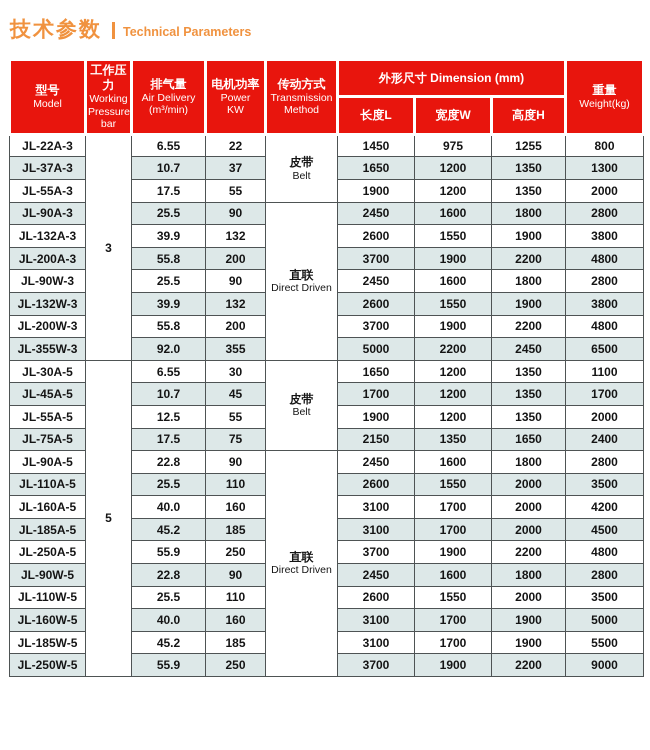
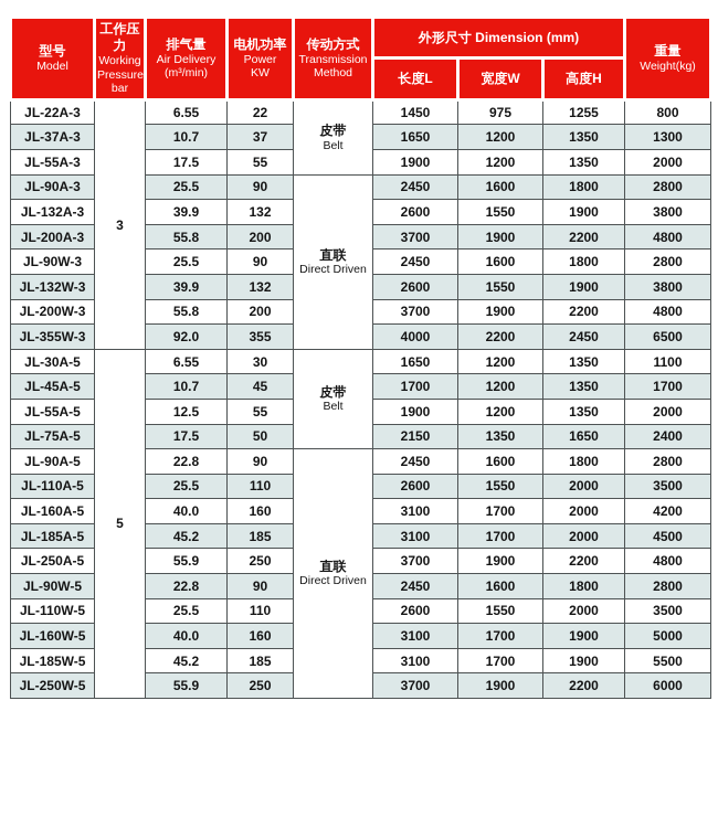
- 技术参数
- Technical Parameters
  型号 Model	工作压力 Working Pressure bar	排气量 Air Delivery (m³/min)	电机功率 Power KW	传动方式 Transmission Method	外形尺寸 Dimension (mm)	重量 Weight(kg)
  长度L	宽度W	高度H
  JL-22A-3	3	6.55	22	皮带Belt	1450	975	1255	800
  JL-37A-3	10.7	37	1650	1200	1350	1300
  JL-55A-3	17.5	55	1900	1200	1350	2000
  JL-90A-3	25.5	90	直联Direct Driven	2450	1600	1800	2800
  JL-132A-3	39.9	132	2600	1550	1900	3800
  JL-200A-3	55.8	200	3700	1900	2200	4800
  JL-90W-3	25.5	90	2450	1600	1800	2800
  JL-132W-3	39.9	132	2600	1550	1900	3800
  JL-200W-3	55.8	200	3700	1900	2200	4800
- JL-355W-3	92.0	355	5000	2200	2450	6500
+ JL-355W-3	92.0	355	4000	2200	2450	6500
  JL-30A-5	5	6.55	30	皮带Belt	1650	1200	1350	1100
  JL-45A-5	10.7	45	1700	1200	1350	1700
  JL-55A-5	12.5	55	1900	1200	1350	2000
- JL-75A-5	17.5	75	2150	1350	1650	2400
+ JL-75A-5	17.5	50	2150	1350	1650	2400
  JL-90A-5	22.8	90	直联Direct Driven	2450	1600	1800	2800
  JL-110A-5	25.5	110	2600	1550	2000	3500
  JL-160A-5	40.0	160	3100	1700	2000	4200
  JL-185A-5	45.2	185	3100	1700	2000	4500
  JL-250A-5	55.9	250	3700	1900	2200	4800
  JL-90W-5	22.8	90	2450	1600	1800	2800
  JL-110W-5	25.5	110	2600	1550	2000	3500
  JL-160W-5	40.0	160	3100	1700	1900	5000
  JL-185W-5	45.2	185	3100	1700	1900	5500
- JL-250W-5	55.9	250	3700	1900	2200	9000
+ JL-250W-5	55.9	250	3700	1900	2200	6000
